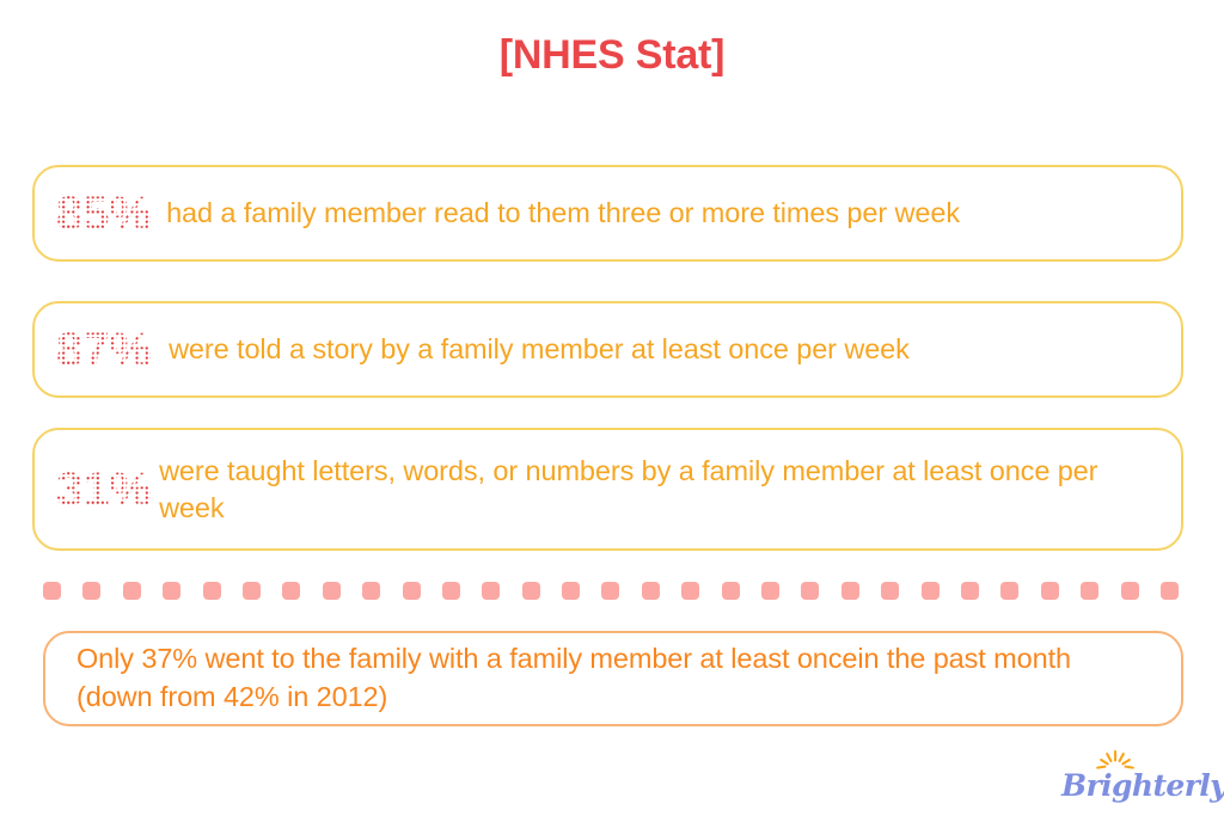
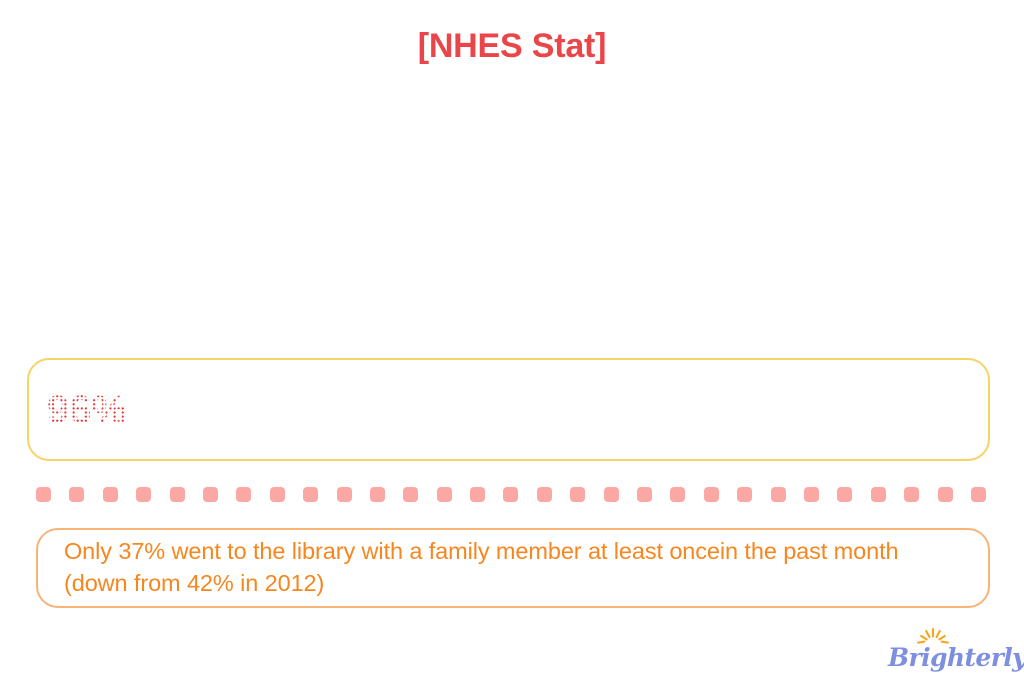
  [NHES Stat]
- 85%
- had a family member read to them three or more times per week
- 87%
- were told a story by a family member at least once per week
- 31%
+ 96%
- were taught letters, words, or numbers by a family member at least once per week
- Only 37% went to the family with a family member at least oncein the past month (down from 42% in 2012)
+ Only 37% went to the library with a family member at least oncein the past month (down from 42% in 2012)
  Brighterly
